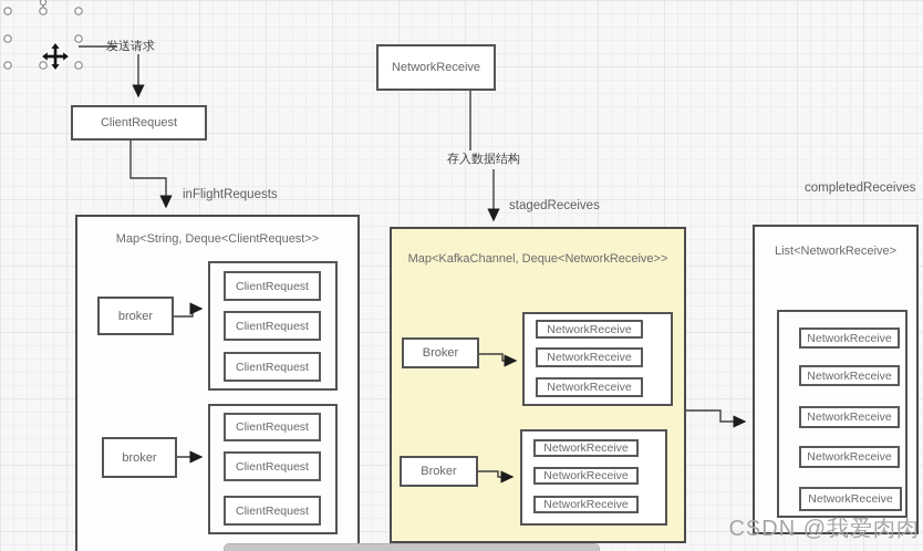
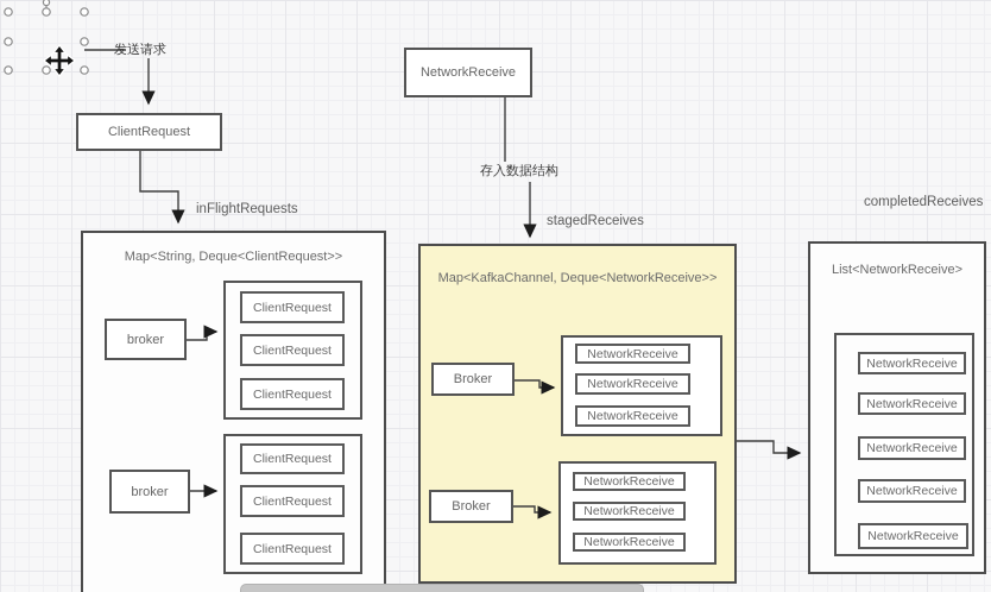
  ClientRequest
  NetworkReceive
  送请求
  存入数据结构
  inFlightRequests
  stagedReceives
  completedReceives
  Map<String, Deque<ClientRequest>>
  broker
  ClientRequest
  ClientRequest
  ClientRequest
  broker
  ClientRequest
  ClientRequest
  ClientRequest
  Map<KafkaChannel, Deque<NetworkReceive>>
  Broker
  NetworkReceive
  NetworkReceive
  NetworkReceive
  Broker
  NetworkReceive
  NetworkReceive
  NetworkReceive
  List<NetworkReceive>
  NetworkReceive
  NetworkReceive
  NetworkReceive
  NetworkReceive
  NetworkReceive
- CSDN @我爱肉肉
